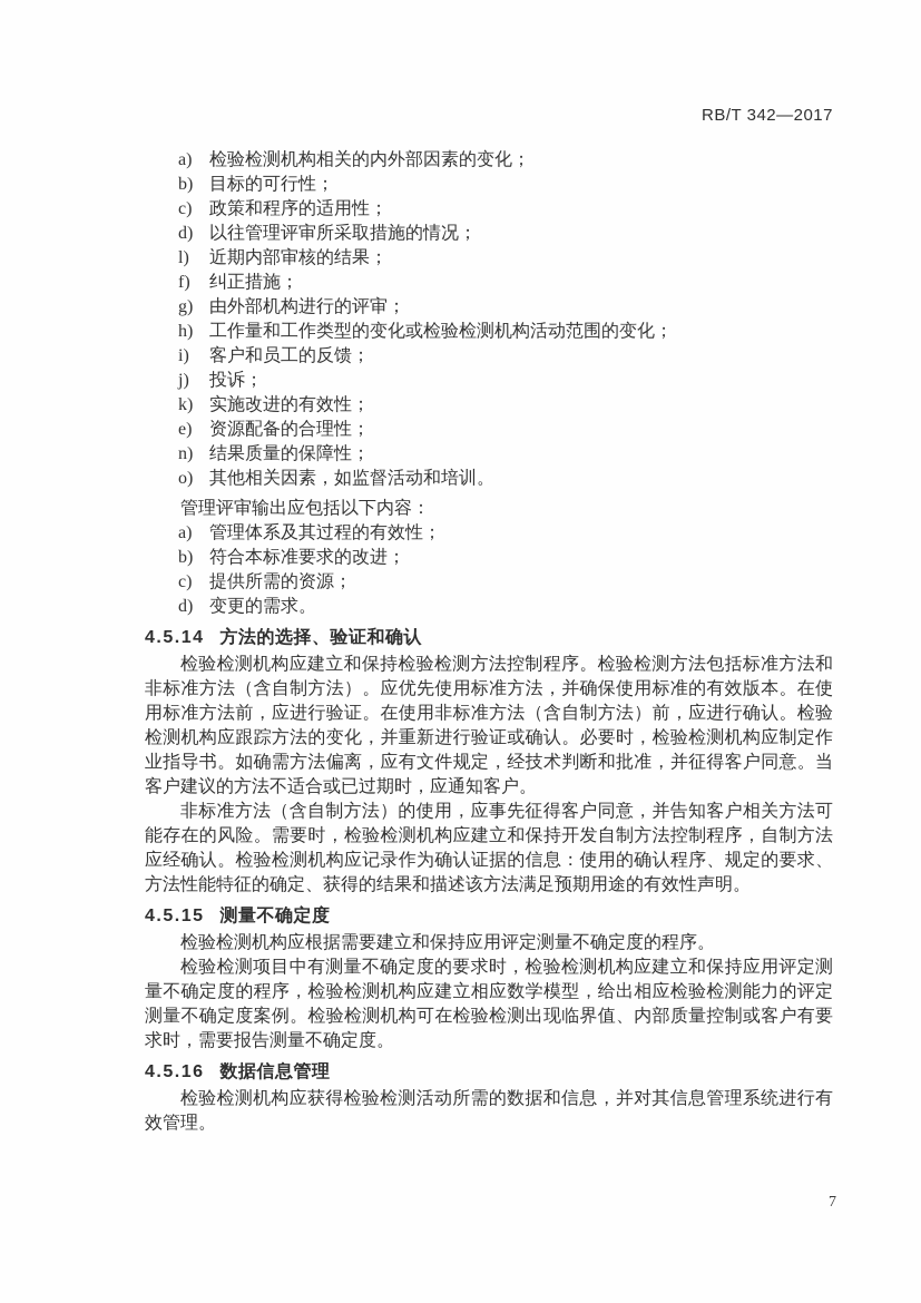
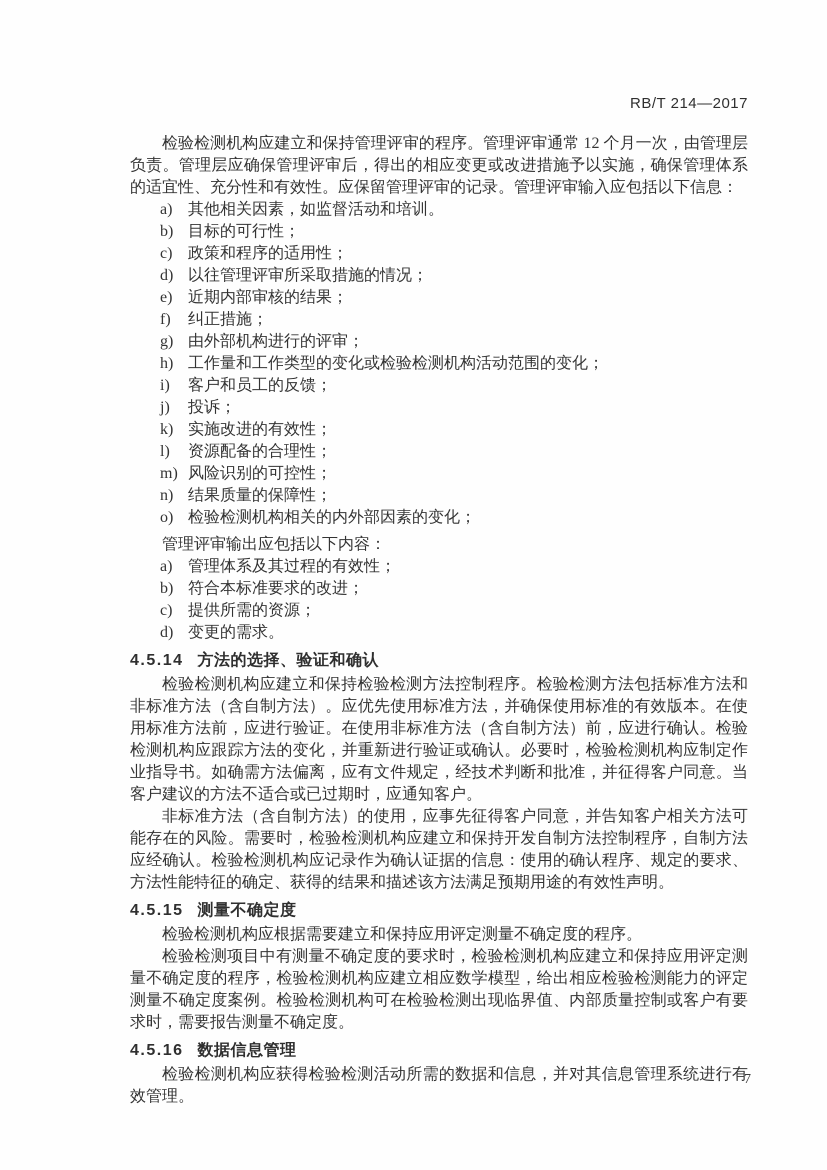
- RB/T 342—2017
+ RB/T 214—2017
+ 检验检测机构应建立和保持管理评审的程序。管理评审通常 12 个月一次，由管理层负责。管理层应确保管理评审后，得出的相应变更或改进措施予以实施，确保管理体系的适宜性、充分性和有效性。应保留管理评审的记录。管理评审输入应包括以下信息：
  a)
- 检验检测机构相关的内外部因素的变化；
+ 其他相关因素，如监督活动和培训。
  b)
  目标的可行性；
  c)
  政策和程序的适用性；
  d)
  以往管理评审所采取措施的情况；
- l)
+ e)
  近期内部审核的结果；
  f)
  纠正措施；
  g)
  由外部机构进行的评审；
  h)
  工作量和工作类型的变化或检验检测机构活动范围的变化；
  i)
  客户和员工的反馈；
  j)
  投诉；
  k)
  实施改进的有效性；
- e)
+ l)
  资源配备的合理性；
+ m)
+ 风险识别的可控性；
  n)
  结果质量的保障性；
  o)
- 其他相关因素，如监督活动和培训。
+ 检验检测机构相关的内外部因素的变化；
  管理评审输出应包括以下内容：
  a)
  管理体系及其过程的有效性；
  b)
  符合本标准要求的改进；
  c)
  提供所需的资源；
  d)
  变更的需求。
  4.5.14
  方法的选择、验证和确认
  检验检测机构应建立和保持检验检测方法控制程序。检验检测方法包括标准方法和非标准方法（含自制方法）。应优先使用标准方法，并确保使用标准的有效版本。在使用标准方法前，应进行验证。在使用非标准方法（含自制方法）前，应进行确认。检验检测机构应跟踪方法的变化，并重新进行验证或确认。必要时，检验检测机构应制定作业指导书。如确需方法偏离，应有文件规定，经技术判断和批准，并征得客户同意。当客户建议的方法不适合或已过期时，应通知客户。
  非标准方法（含自制方法）的使用，应事先征得客户同意，并告知客户相关方法可能存在的风险。需要时，检验检测机构应建立和保持开发自制方法控制程序，自制方法应经确认。检验检测机构应记录作为确认证据的信息：使用的确认程序、规定的要求、方法性能特征的确定、获得的结果和描述该方法满足预期用途的有效性声明。
  4.5.15
  测量不确定度
  检验检测机构应根据需要建立和保持应用评定测量不确定度的程序。
  检验检测项目中有测量不确定度的要求时，检验检测机构应建立和保持应用评定测量不确定度的程序，检验检测机构应建立相应数学模型，给出相应检验检测能力的评定测量不确定度案例。检验检测机构可在检验检测出现临界值、内部质量控制或客户有要求时，需要报告测量不确定度。
  4.5.16
  数据信息管理
  检验检测机构应获得检验检测活动所需的数据和信息，并对其信息管理系统进行有效管理。
  7
